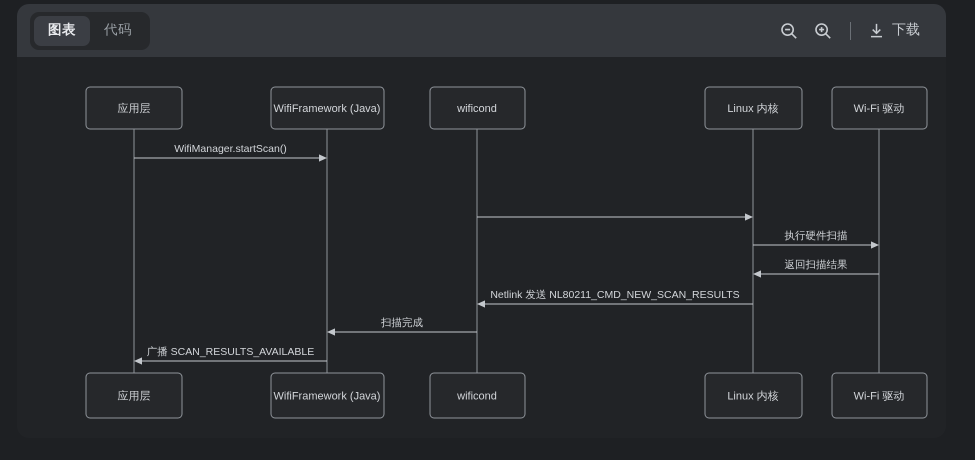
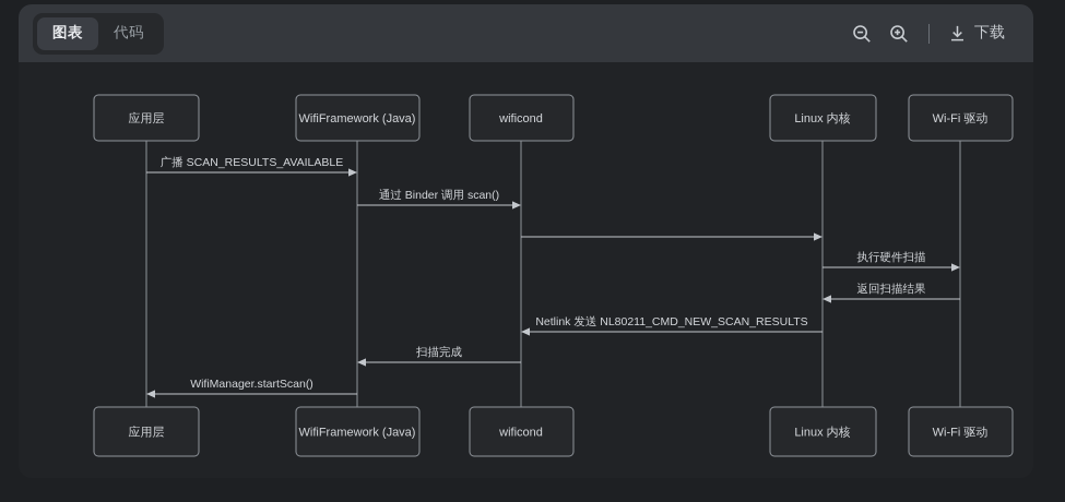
  图表
  代码
  下载
  应用层
  应用层
  WifiFramework (Java)
  WifiFramework (Java)
  wificond
  wificond
  Linux 内核
  Linux 内核
  Wi-Fi 驱动
  Wi-Fi 驱动
- WifiManager.startScan()
+ 广播 SCAN_RESULTS_AVAILABLE
+ 通过 Binder 调用 scan()
  执行硬件扫描
  返回扫描结果
  Netlink 发送 NL80211_CMD_NEW_SCAN_RESULTS
  扫描完成
- 广播 SCAN_RESULTS_AVAILABLE
+ WifiManager.startScan()
